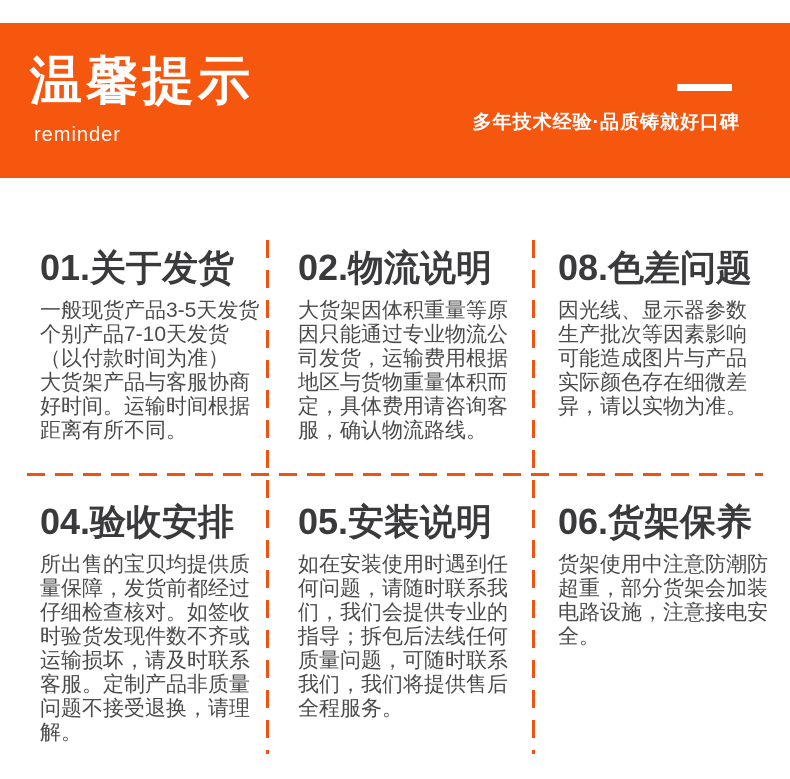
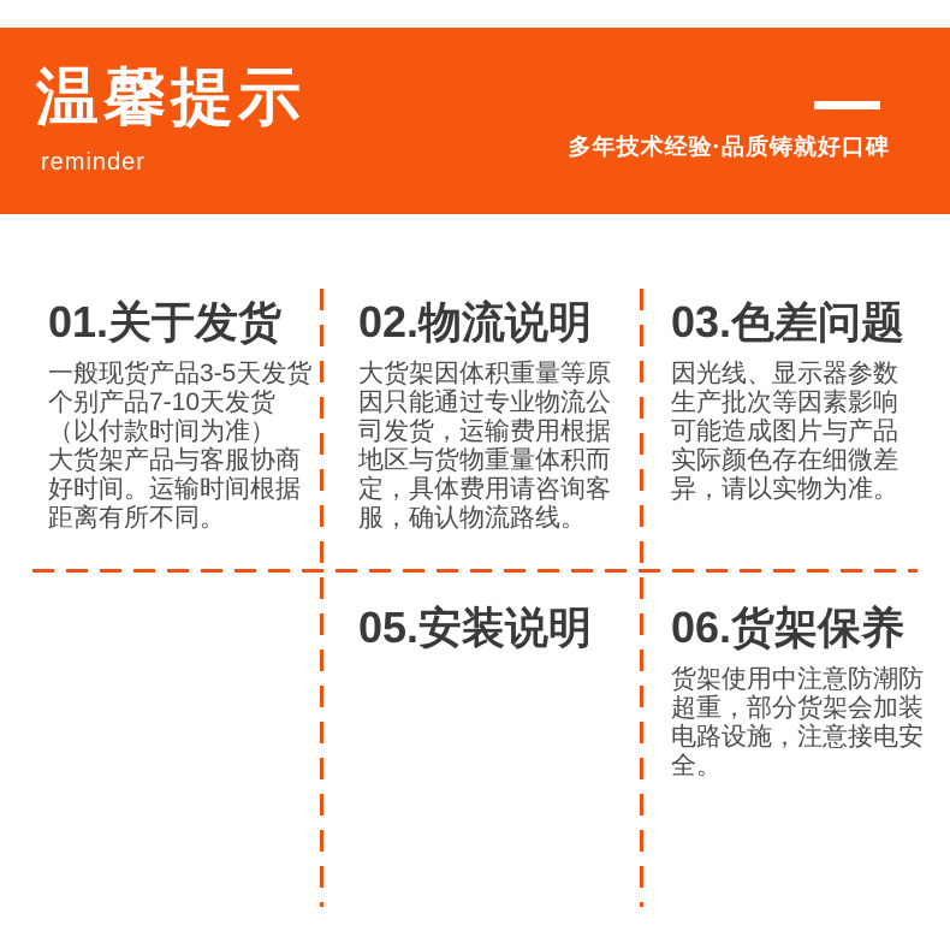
  温馨提示
  reminder
  多年技术经验·品质铸就好口碑
  01.关于发货
  一般现货产品3-5天发货
  个别产品7-10天发货
  （以付款时间为准）
  大货架产品与客服协商
  好时间。运输时间根据
  距离有所不同。
  02.物流说明
  大货架因体积重量等原
  因只能通过专业物流公
  司发货，运输费用根据
  地区与货物重量体积而
  定，具体费用请咨询客
  服，确认物流路线。
- 08.色差问题
+ 03.色差问题
  因光线、显示器参数
  生产批次等因素影响
  可能造成图片与产品
  实际颜色存在细微差
  异，请以实物为准。
- 04.验收安排
- 所出售的宝贝均提供质
- 量保障，发货前都经过
- 仔细检查核对。如签收
- 时验货发现件数不齐或
- 运输损坏，请及时联系
- 客服。定制产品非质量
- 问题不接受退换，请理
- 解。
  05.安装说明
- 如在安装使用时遇到任
- 何问题，请随时联系我
- 们，我们会提供专业的
- 指导；拆包后法线任何
- 质量问题，可随时联系
- 我们，我们将提供售后
- 全程服务。
  06.货架保养
  货架使用中注意防潮防
  超重，部分货架会加装
  电路设施，注意接电安
  全。
